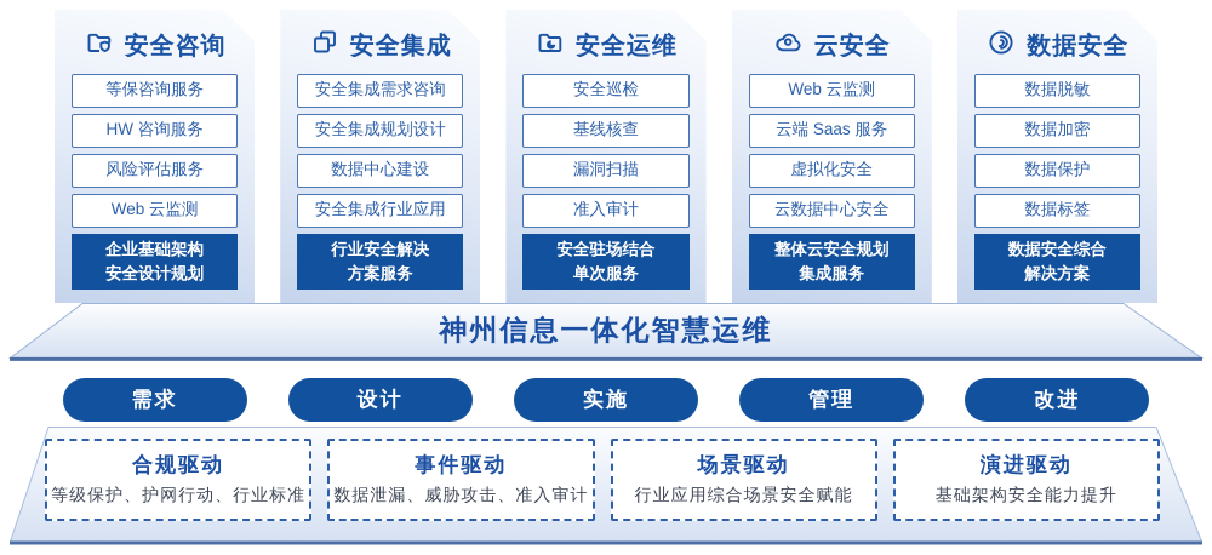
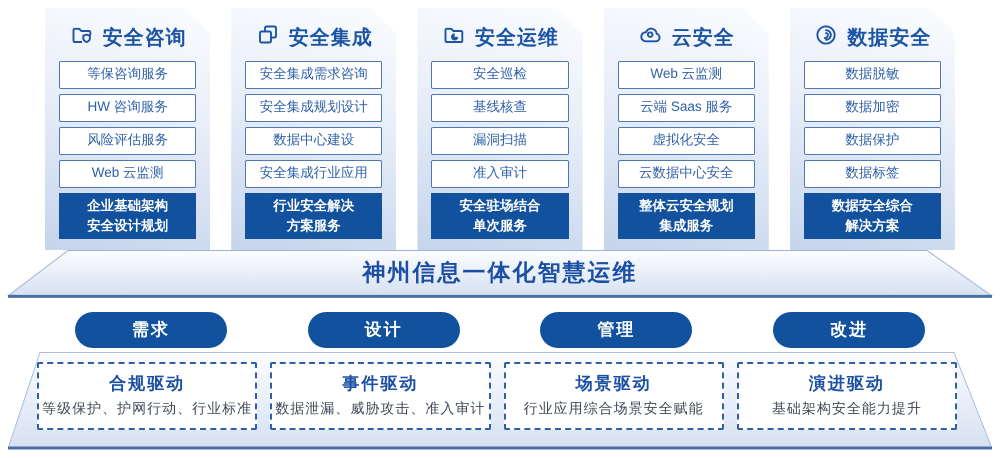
  安全咨询
  等保咨询服务
  HW 咨询服务
  风险评估服务
  Web 云监测
  企业基础架构
  安全设计规划
  安全集成
  安全集成需求咨询
  安全集成规划设计
  数据中心建设
  安全集成行业应用
  行业安全解决
  方案服务
  安全运维
  安全巡检
  基线核查
  漏洞扫描
  准入审计
  安全驻场结合
  单次服务
  云安全
  Web 云监测
  云端 Saas 服务
  虚拟化安全
  云数据中心安全
  整体云安全规划
  集成服务
  数据安全
  数据脱敏
  数据加密
  数据保护
  数据标签
  数据安全综合
  解决方案
  神州信息一体化智慧运维
  需求
  设计
- 实施
  管理
  改进
  合规驱动
  等级保护、护网行动、行业标准
  事件驱动
  数据泄漏、威胁攻击、准入审计
  场景驱动
  行业应用综合场景安全赋能
  演进驱动
  基础架构安全能力提升
